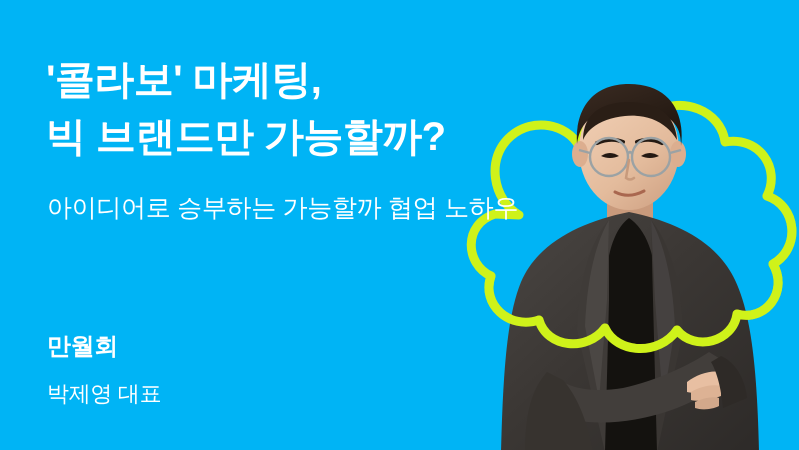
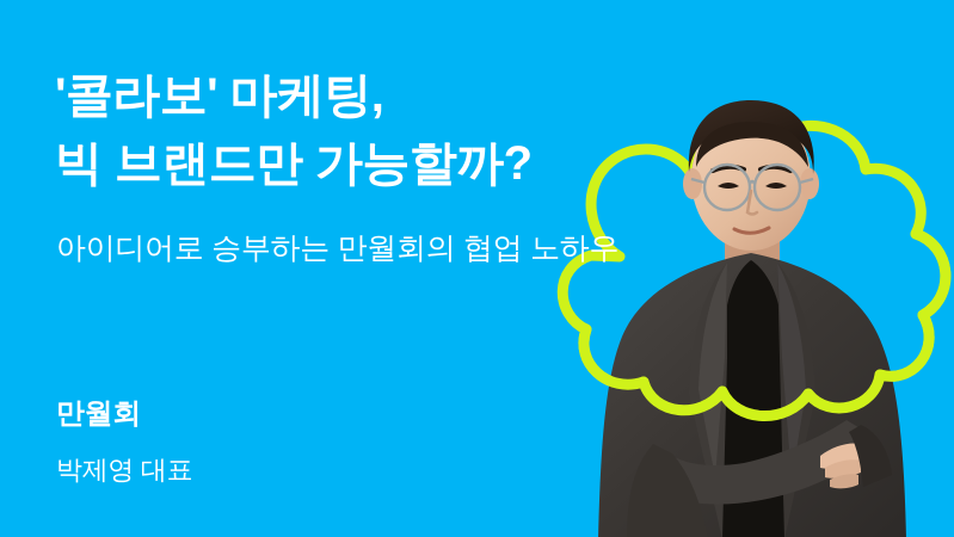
  '콜라보' 마케팅,
  빅 브랜드만 가능할까?
- 아이디어로 승부하는 가능할까 협업 노하우
+ 아이디어로 승부하는 만월회의 협업 노하우
  만월회
  박제영 대표
